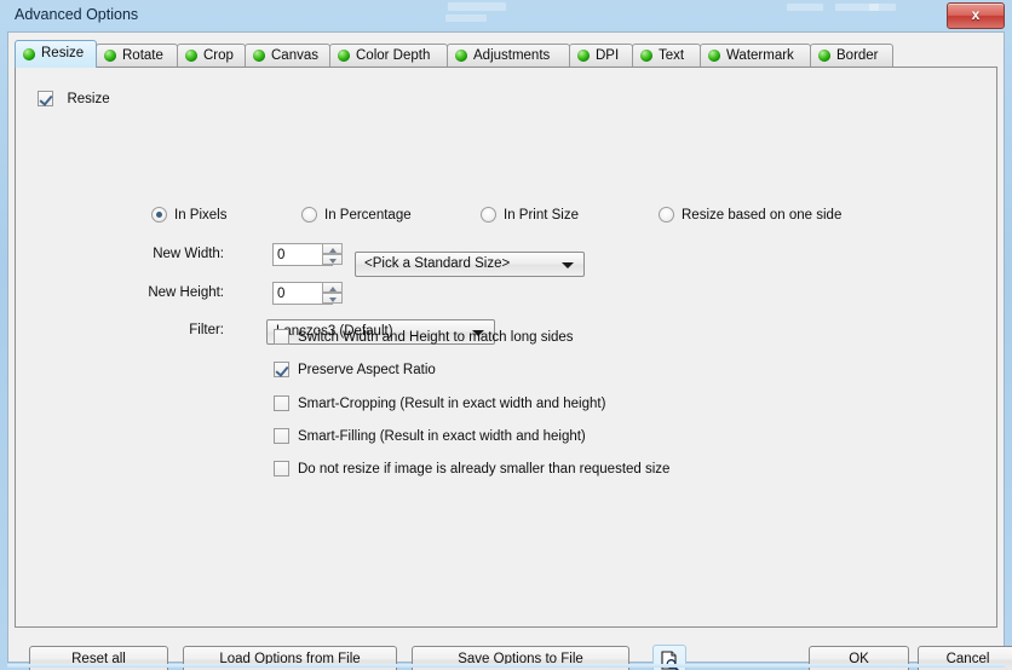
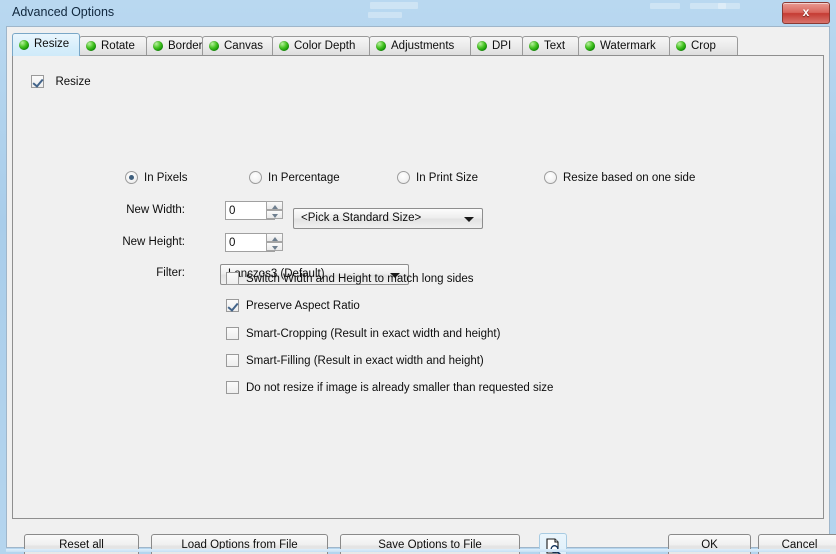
  Advanced Options
  x
  Resize
  Rotate
- Crop
+ Border
  Canvas
  Color Depth
  Adjustments
  DPI
  Text
  Watermark
- Border
+ Crop
  Resize
  In Pixels
  In Percentage
  In Print Size
  Resize based on one side
  New Width:
  0
  New Height:
  0
  <Pick a Standard Size>
  Filter:
  nczos3 (Default)
  Switch Width and Height to match long sides
  Preserve Aspect Ratio
  Smart-Cropping (Result in exact width and height)
  Smart-Filling (Result in exact width and height)
  Do not resize if image is already smaller than requested size
  Reset all
  Load Options from File
  Save Options to File
  OK
  Cancel
